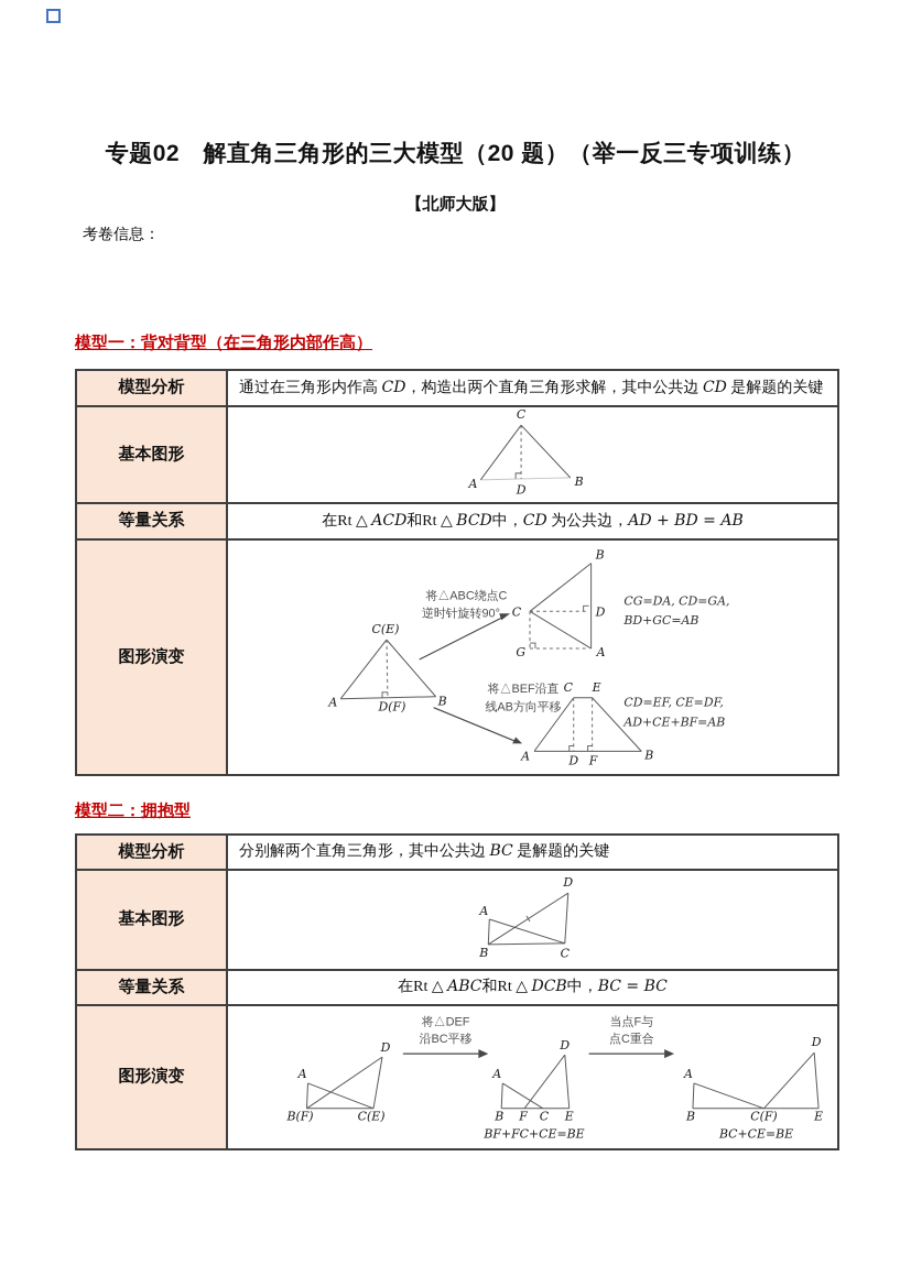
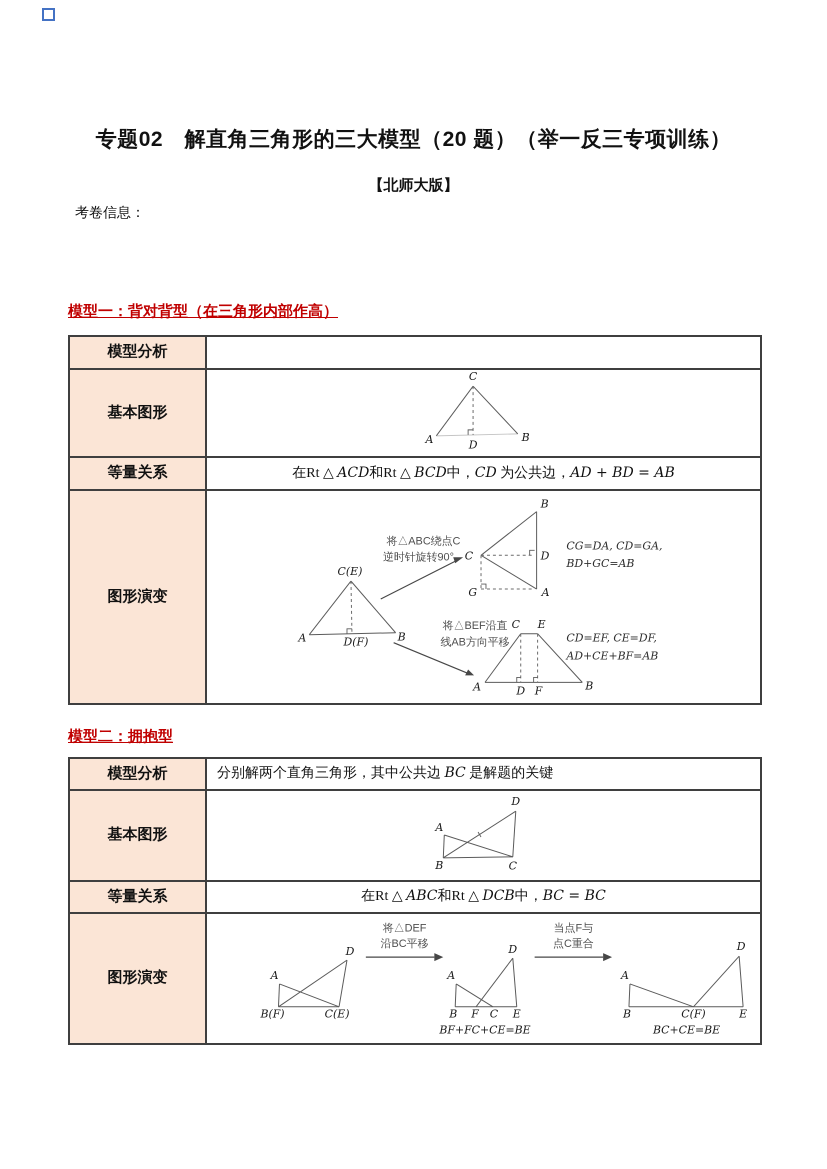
  专题02 解直角三角形的三大模型（20 题）（举一反三专项训练）
  【北师大版】
  考卷信息：
  模型一：背对背型（在三角形内部作高）
  模型分析
- 通过在三角形内作高 CD，构造出两个直角三角形求解，其中公共边 CD 是解题的关键
  基本图形
  C
  A
  B
  D
  等量关系
  在Rt △ ACD和Rt △ BCD中，CD 为公共边，AD + BD = AB
  图形演变
  C(E)
  A
  B
  D(F)
  将△ABC绕点C
  逆时针旋转90°
  B
  C
  D
  G
  A
  CG=DA, CD=GA,
  BD+GC=AB
  将△BEF沿直
  线AB方向平移
  C
  E
  A
  D
  F
  B
  CD=EF, CE=DF,
  AD+CE+BF=AB
  模型二：拥抱型
  模型分析
  分别解两个直角三角形，其中公共边 BC 是解题的关键
  基本图形
  A
  B
  C
  D
  等量关系
  在Rt △ ABC和Rt △ DCB中，BC = BC
  图形演变
  A
  D
  B(F)
  C(E)
  将△DEF
  沿BC平移
  A
  D
  B
  F
  C
  E
  BF+FC+CE=BE
  当点F与
  点C重合
  A
  D
  B
  C(F)
  E
  BC+CE=BE
